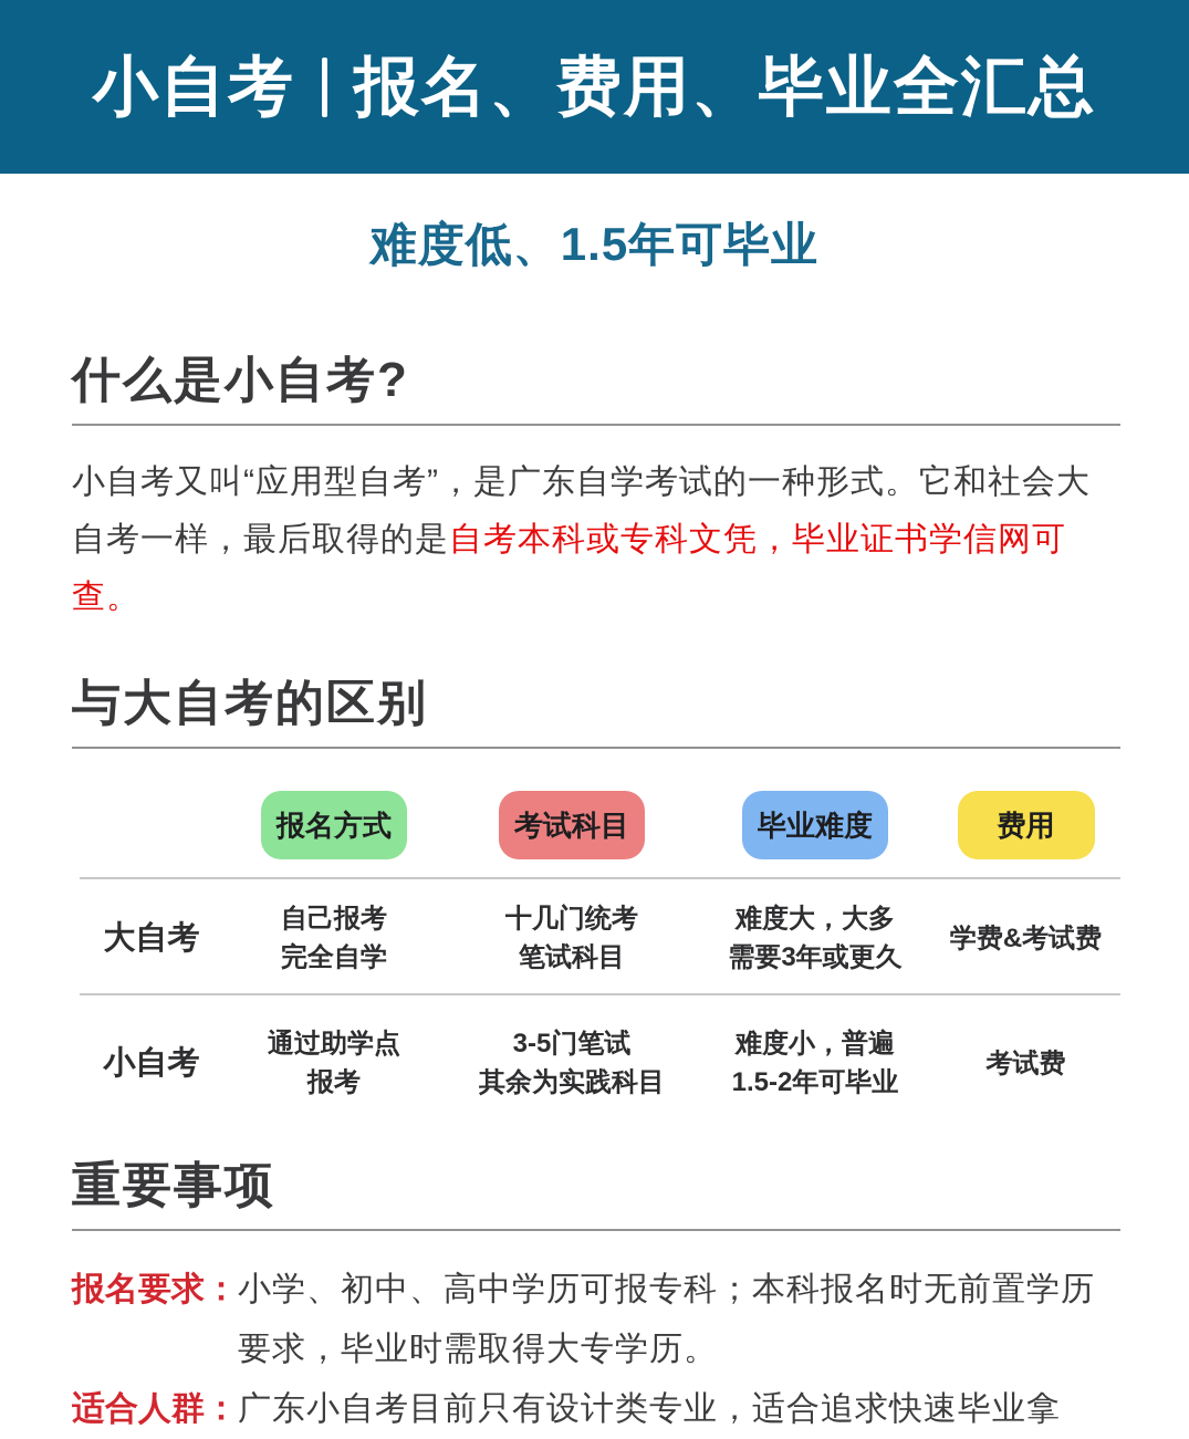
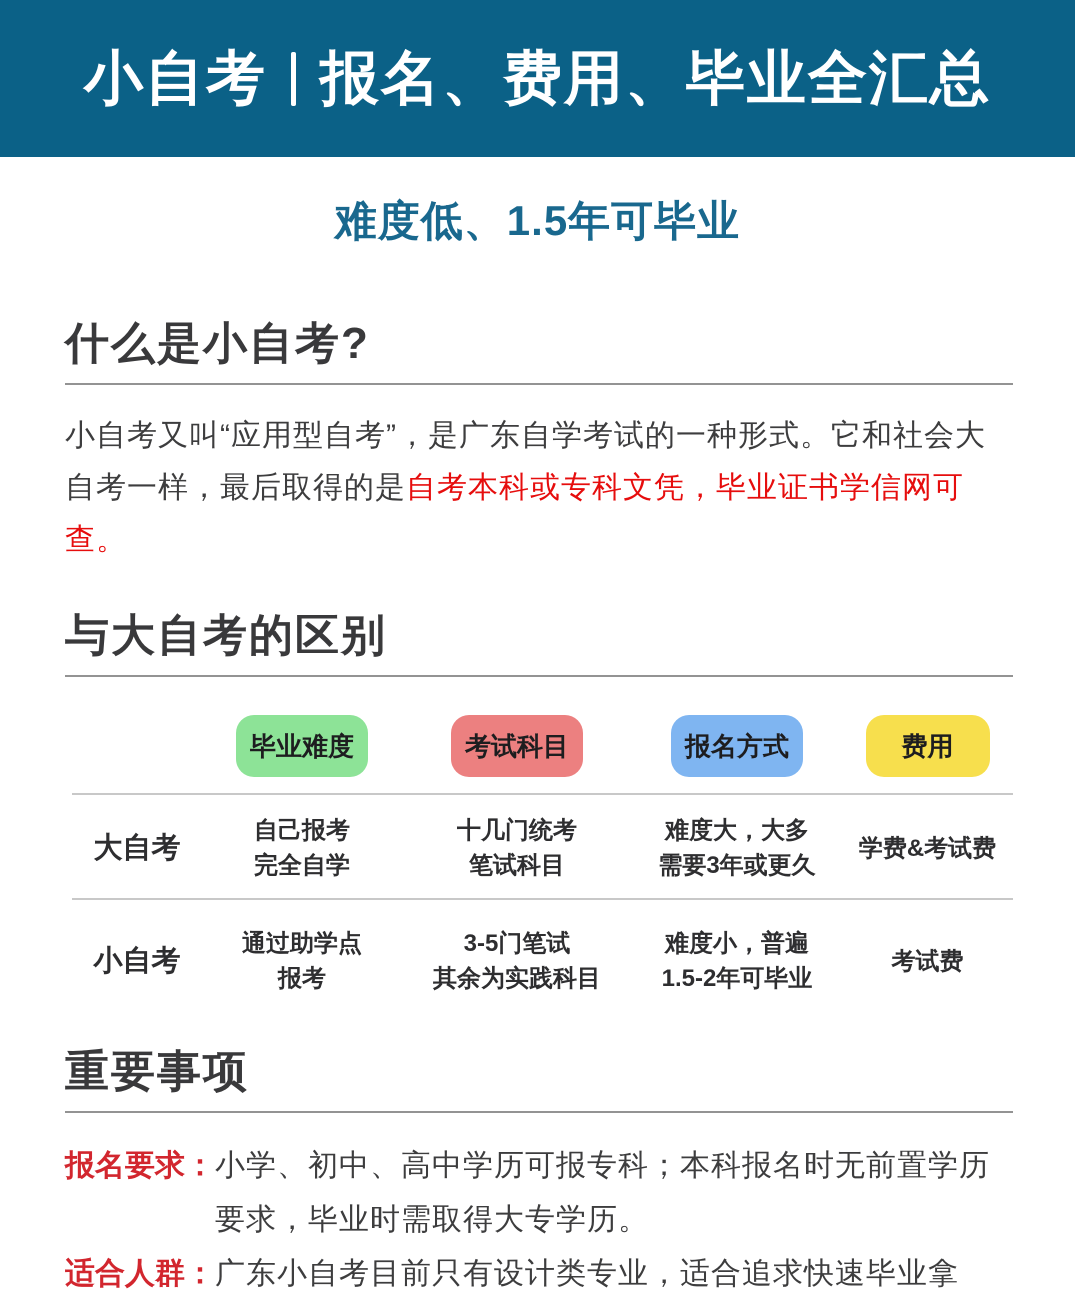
  小自考
  报名、费用、毕业全汇总
  难度低、1.5年可毕业
  什么是小自考?
  小自考又叫“应用型自考”，是广东自学考试的一种形式。它和社会大自考一样，最后取得的是自考本科或专科文凭，毕业证书学信网可查。
  与大自考的区别
- 报名方式
+ 毕业难度
  考试科目
- 毕业难度
+ 报名方式
  费用
  大自考
  自己报考
  完全自学
  十几门统考
  笔试科目
  难度大，大多
  需要3年或更久
  学费&考试费
  小自考
  通过助学点
  报考
  3-5门笔试
  其余为实践科目
  难度小，普遍
  1.5-2年可毕业
  考试费
  重要事项
  报名要求：
  小学、初中、高中学历可报专科；本科报名时无前置学历要求，毕业时需取得大专学历。
  适合人群：
